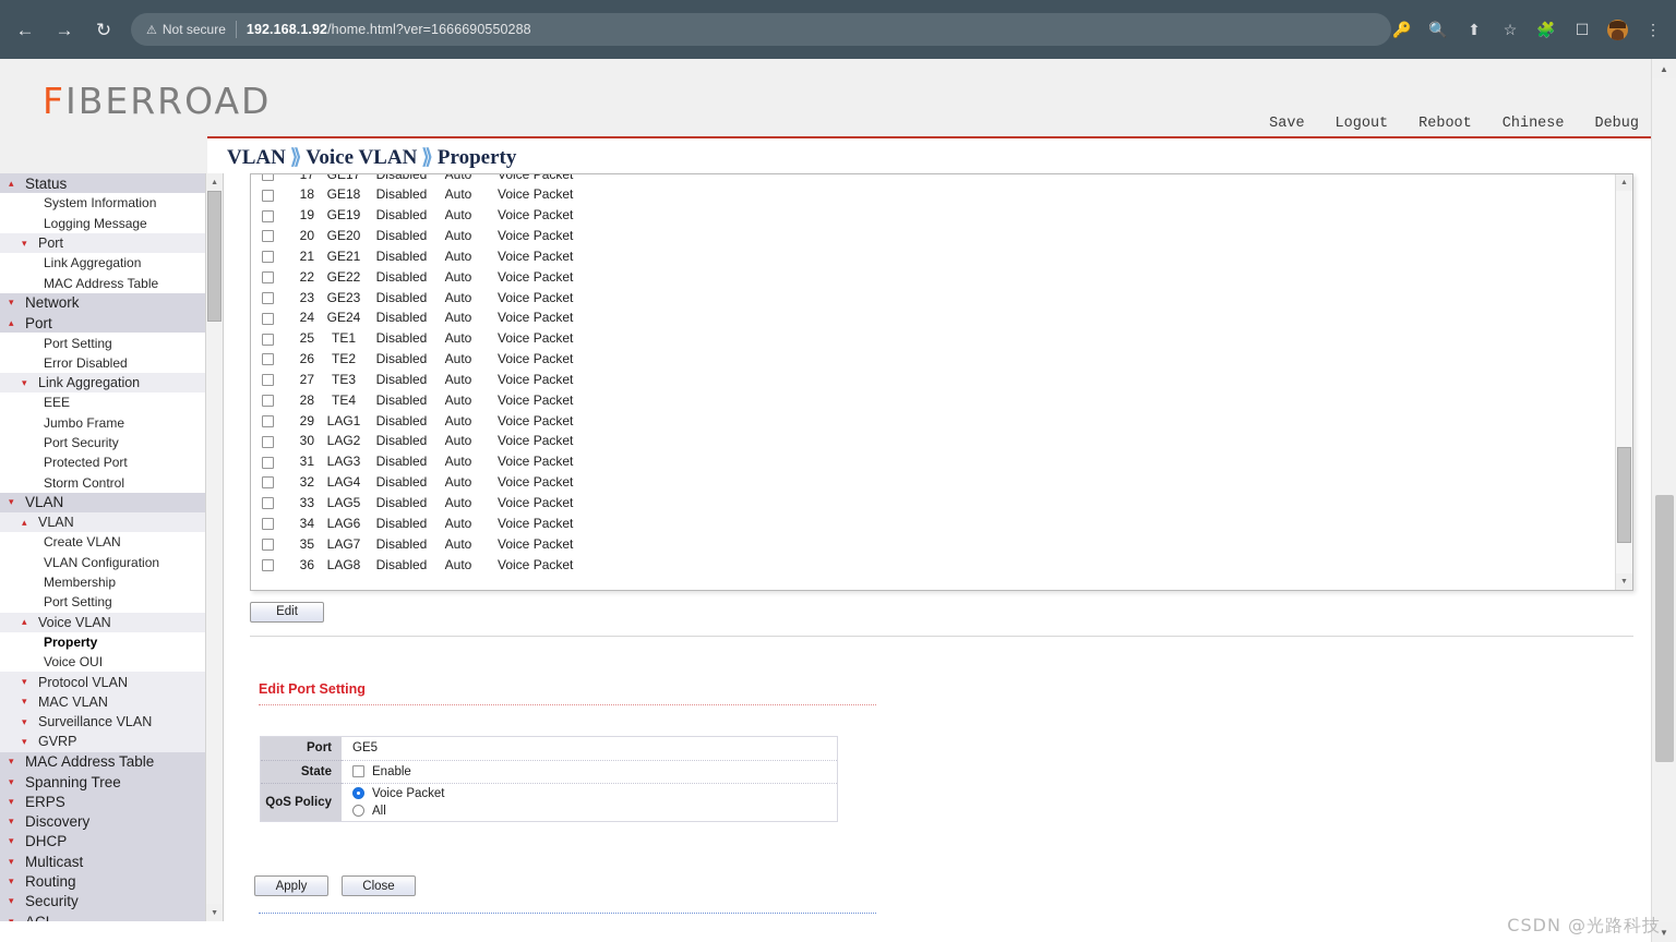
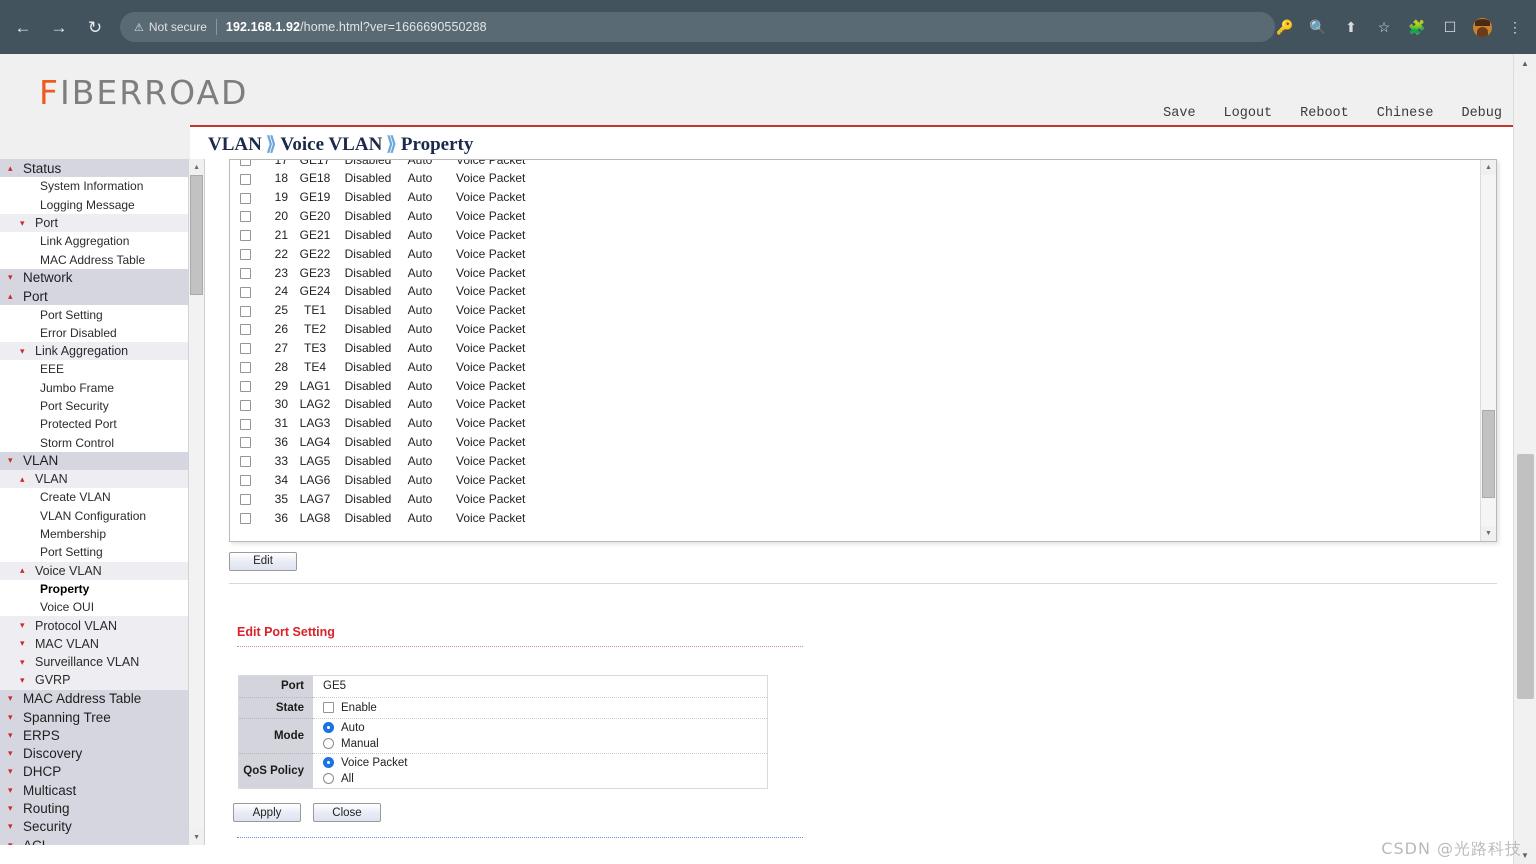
  ←
  →
  ↻
  ⚠
  Not secure
  192.168.1.92/home.html?ver=1666690550288
  🔑
  🔍
  ⬆
  ☆
  🧩
  ☐
  ⋮
  FIBERROAD
  Save
  Logout
  Reboot
  Chinese
  Debug
  VLAN ⟫ Voice VLAN ⟫ Property
  Status
  System Information
  Logging Message
  Port
  Link Aggregation
  MAC Address Table
  Network
  Port
  Port Setting
  Error Disabled
  Link Aggregation
  EEE
  Jumbo Frame
  Port Security
  Protected Port
  Storm Control
  VLAN
  VLAN
  Create VLAN
  VLAN Configuration
  Membership
  Port Setting
  Voice VLAN
  Property
  Voice OUI
  Protocol VLAN
  MAC VLAN
  Surveillance VLAN
  GVRP
  MAC Address Table
  Spanning Tree
  ERPS
  Discovery
  DHCP
  Multicast
  Routing
  Security
  	17	GE17	Disabled	Auto	Voice Packet
  	18	GE18	Disabled	Auto	Voice Packet
  	19	GE19	Disabled	Auto	Voice Packet
  	20	GE20	Disabled	Auto	Voice Packet
  	21	GE21	Disabled	Auto	Voice Packet
  	22	GE22	Disabled	Auto	Voice Packet
  	23	GE23	Disabled	Auto	Voice Packet
  	24	GE24	Disabled	Auto	Voice Packet
  	25	TE1	Disabled	Auto	Voice Packet
  	26	TE2	Disabled	Auto	Voice Packet
  	27	TE3	Disabled	Auto	Voice Packet
  	28	TE4	Disabled	Auto	Voice Packet
  	29	LAG1	Disabled	Auto	Voice Packet
  	30	LAG2	Disabled	Auto	Voice Packet
  	31	LAG3	Disabled	Auto	Voice Packet
- 	32	LAG4	Disabled	Auto	Voice Packet
+ 	36	LAG4	Disabled	Auto	Voice Packet
  	33	LAG5	Disabled	Auto	Voice Packet
  	34	LAG6	Disabled	Auto	Voice Packet
  	35	LAG7	Disabled	Auto	Voice Packet
  	36	LAG8	Disabled	Auto	Voice Packet
  Edit
  Edit Port Setting
  Port	GE5
  State	Enable
+ Mode	Auto Manual
  QoS Policy	Voice Packet All
  Apply
  Close
  ▲
  ▼
  CSDN @光路科技
